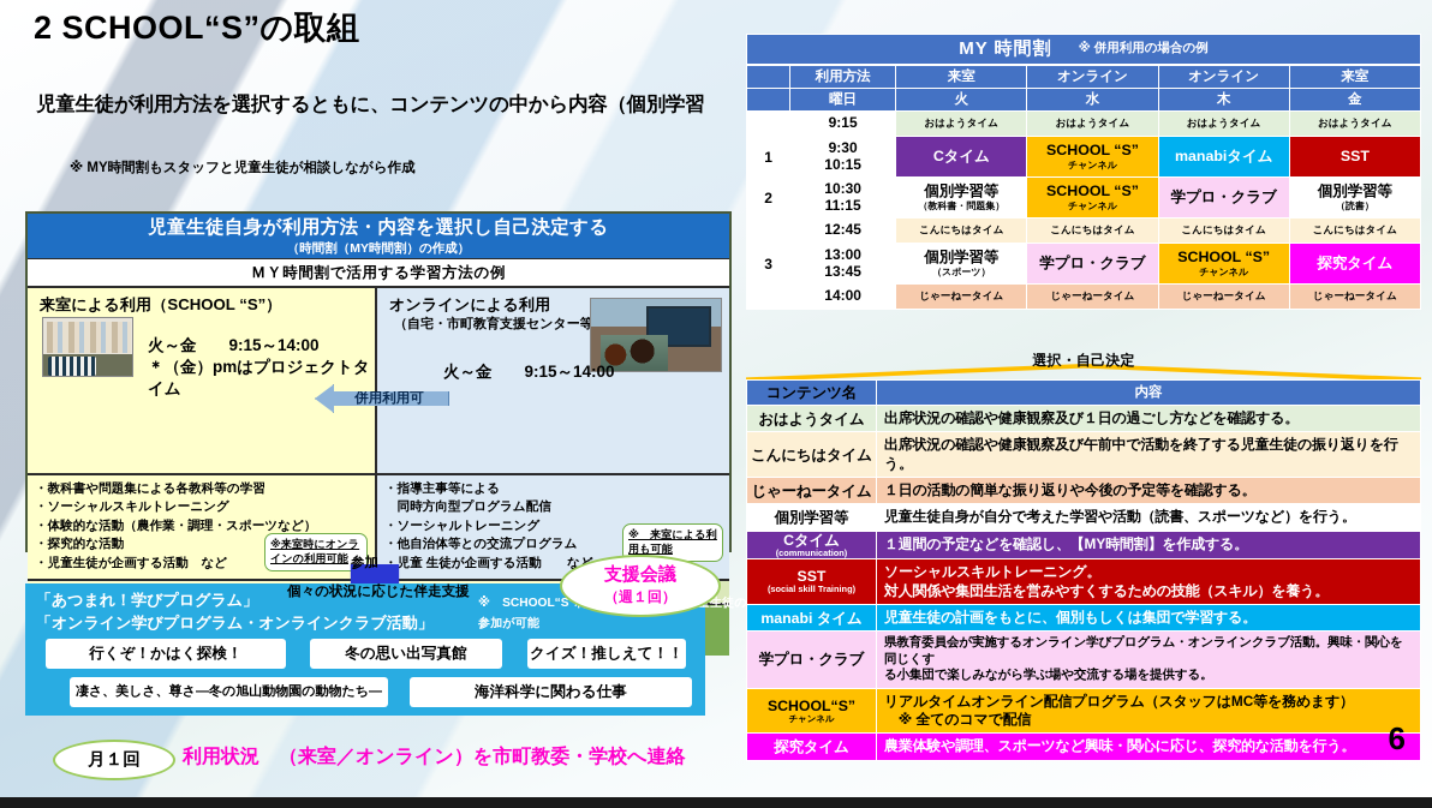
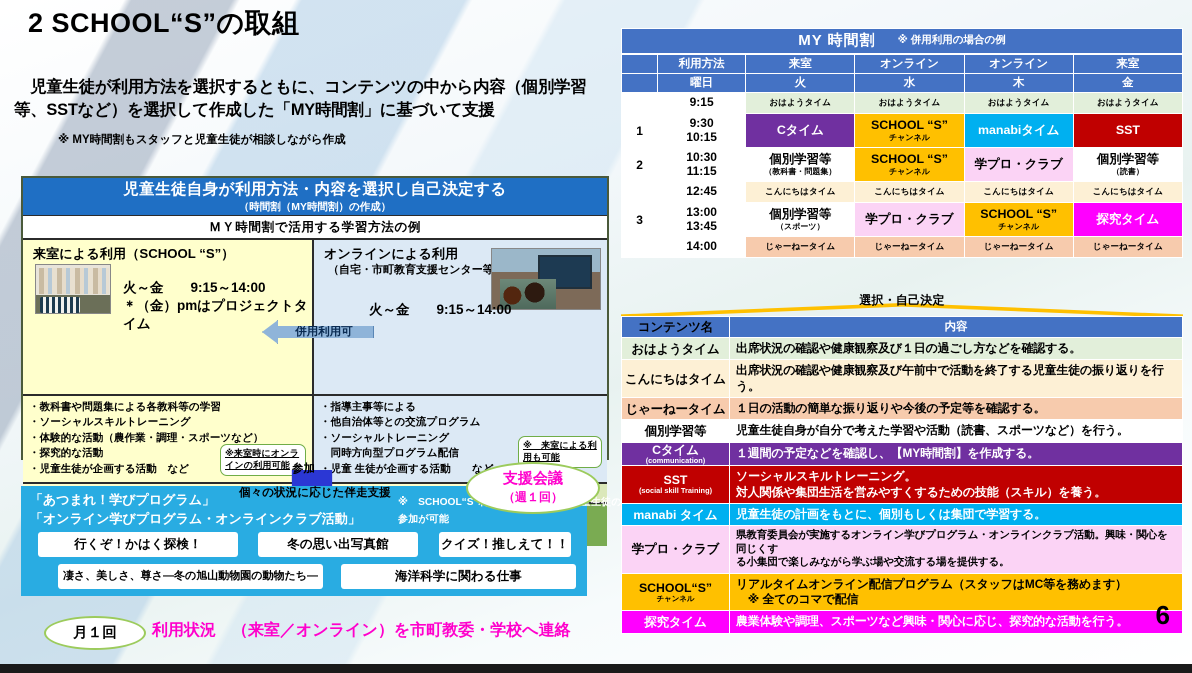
  2 SCHOOL“S”の取組
  児童生徒が利用方法を選択するともに、コンテンツの中から内容（個別学習
+ 等、SSTなど）を選択して作成した「MY時間割」に基づいて支援
  ※ MY時間割もスタッフと児童生徒が相談しながら作成
  児童生徒自身が利用方法・内容を選択し自己決定する
  （時間割（MY時間割）の作成）
  ＭＹ時間割で活用する学習方法の例
  来室による利用（SCHOOL “S”）
  火～金 9:15～14:00
  ＊（金）pmはプロジェクトタイム
  オンラインによる利用
  （自宅・市町教育支援センター等
  火～金 9:15～14:00
  併用利用可
  ・教科書や問題集による各教科等の学習
  ・ソーシャルスキルトレーニング
  ・体験的な活動（農作業・調理・スポーツなど）
  ・探究的な活動
  ・児童生徒が企画する活動 など
  ※来室時にオンラインの利用可能
  ・指導主事等による
- 同時方向型プログラム配信
+ ・他自治体等との交流プログラム
  ・ソーシャルトレーニング
- ・他自治体等との交流プログラム
+ 同時方向型プログラム配信
  ・児童 生徒が企画する活動 な
  ※ 来室による利用も可能
  個々の状況に応じた伴走支援
  参加
  「あつまれ！学びプログラム」
  「オンライン学びプログラム・オンラインクラブ活動」
  参加が可能
  行くぞ！かはく探検！
  冬の思い出写真館
  クイズ！推しえて！！
  凄さ、美しさ、尊さ—冬の旭山動物園の動物たち—
  海洋科学に関わる仕事
  支援会議
  （週１回）
  月１回
  利用状況 （来室／オンライン）を市町教委・学校へ連絡
  MY 時間割
  ※ 併用利用の場合の例
  	利用方法	来室	オンライン	オンライン	来室
  	曜日	火	水	木	金
  	9:15	おはようタイム	おはようタイム	おはようタイム	おはようタイム
  1	9:3010:15	Cタイム	SCHOOL “S”チャンネル	manabiタイム	SST
  2	10:3011:15	個別学習等（教科書・問題集）	SCHOOL “S”チャンネル	学プロ・クラブ	個別学習等（読書）
  	12:45	こんにちはタイム	こんにちはタイム	こんにちはタイム	こんにちはタイム
  3	13:0013:45	個別学習等（スポーツ）	学プロ・クラブ	SCHOOL “S”チャンネル	探究タイム
  	14:00	じゃーねータイム	じゃーねータイム	じゃーねータイム	じゃーねータイム
  選択・自己決定
  コンテンツ名	内容
  おはようタイム	出席状況の確認や健康観察及び１日の過ごし方などを確認する。
  こんにちはタイム	出席状況の確認や健康観察及び午前中で活動を終了する児童生徒の振り返りを行う。
  じゃーねータイム	１日の活動の簡単な振り返りや今後の予定等を確認する。
  個別学習等	児童生徒自身が自分で考えた学習や活動（読書、スポーツなど）を行う。
  Cタイム(communication)	１週間の予定などを確認し、【MY時間割】を作成する。
  SST(social skill Training)	ソーシャルスキルトレーニング。対人関係や集団生活を営みやすくするための技能（スキル）を養う。
  manabi タイム	児童生徒の計画をもとに、個別もしくは集団で学習する。
  学プロ・クラブ	県教育委員会が実施するオンライン学びプログラム・オンラインクラブ活動。興味・関心を同じくする小集団で楽しみながら学ぶ場や交流する場を提供する。
  SCHOOL“S”チャンネル	リアルタイムオンライン配信プログラム（スタッフはMC等を務めます） ※ 全てのコマで配信
  探究タイム	農業体験や調理、スポーツなど興味・関心に応じ、探究的な活動を行う。
  6
